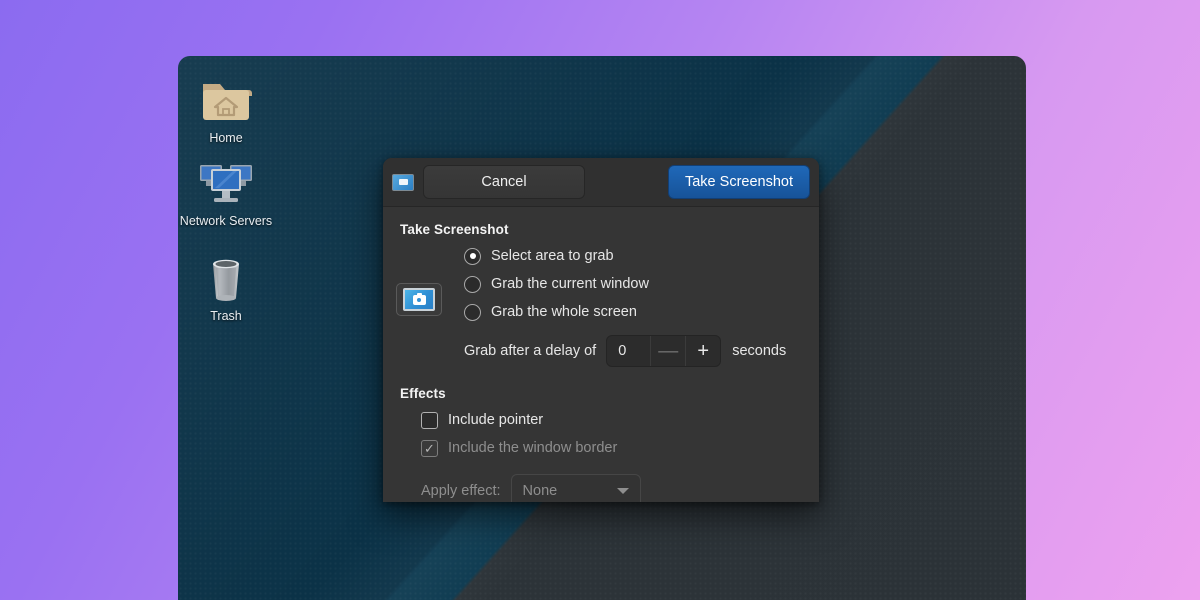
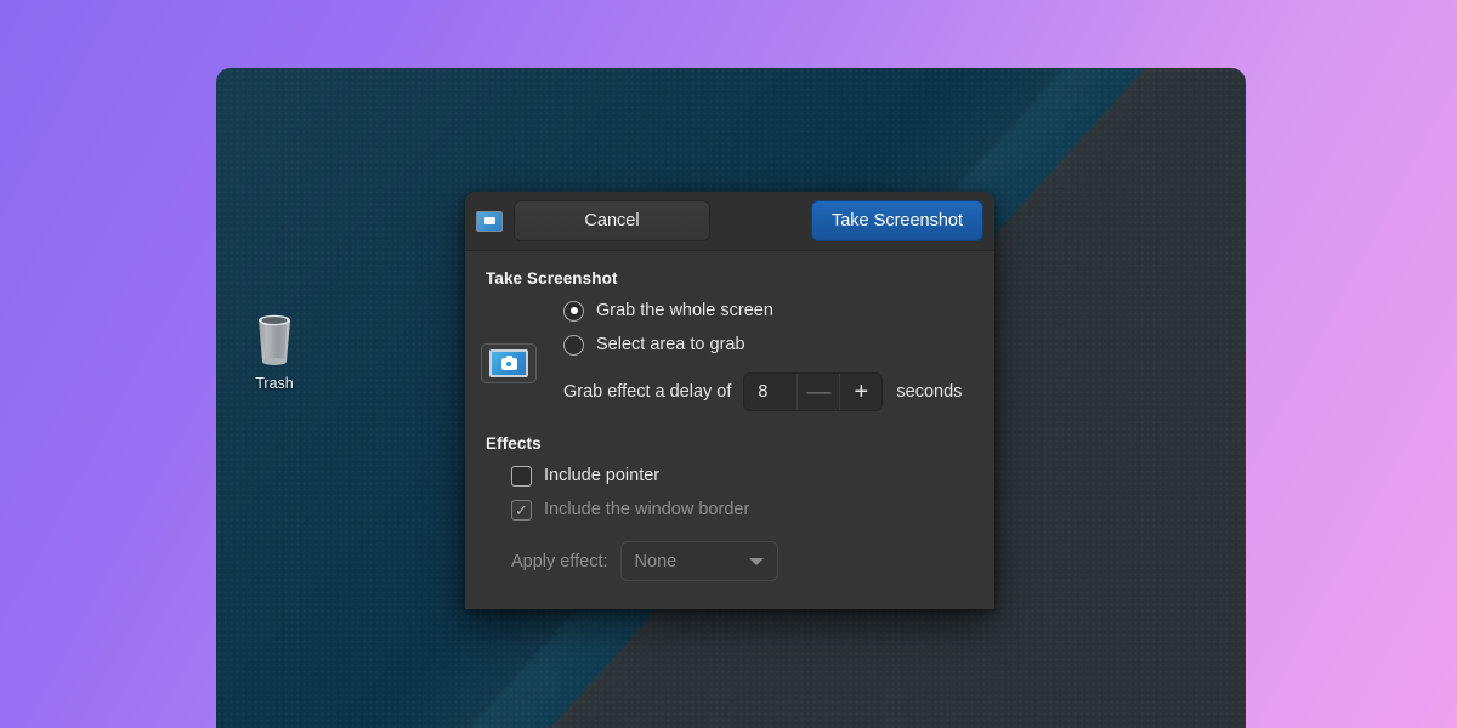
- Home
- Network Servers
  Trash
  Cancel
  Take Screenshot
  Take Screenshot
- Select area to grab
+ Grab the whole screen
- Grab the current window
- Grab the whole screen
+ Select area to grab
- Grab after a delay of
+ Grab effect a delay of
- 0
+ 8
  —
  +
  seconds
  Effects
  Include pointer
  ✓
  Include the window border
  Apply effect:
  None
